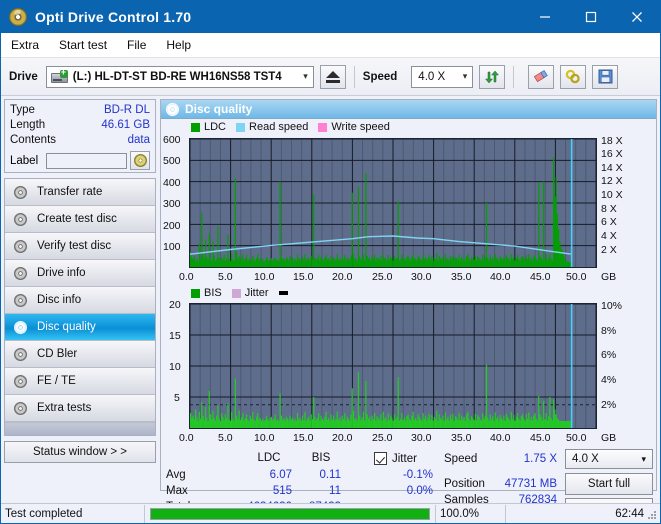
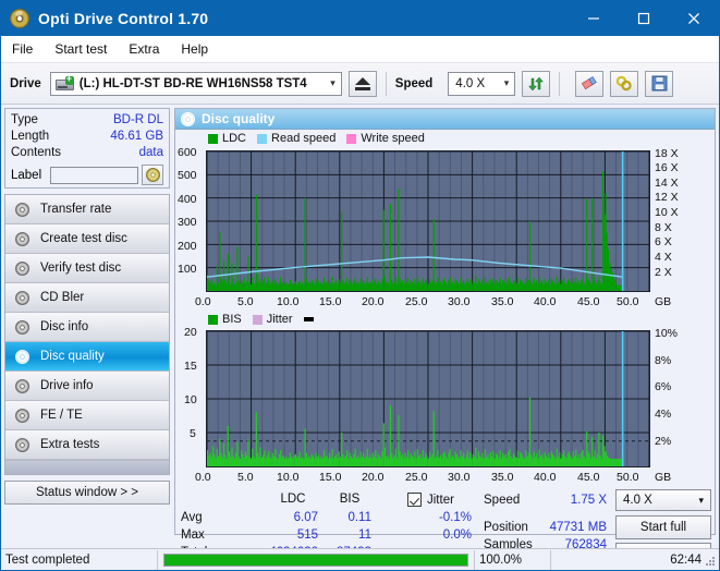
  Opti Drive Control 1.70
- Extra
+ File
  Start test
- File
+ Extra
  Help
  Drive
  (L:) HL-DT-ST BD-RE WH16NS58 TST4
  ▾
  Speed
  4.0 X
  ▾
  Type
  BD-R DL
  Length
  46.61 GB
  Contents
  data
  Label
  Transfer rate
  Create test disc
  Verify test disc
- Drive info
+ CD Bler
  Disc info
  Disc quality
- CD Bler
+ Drive info
  FE / TE
  Extra tests
  Status window > >
  Disc quality
  LDC
  Read speed
  Write speed
  600
  500
  400
  300
  200
  100
  18 X
  16 X
  14 X
  12 X
  10 X
  8 X
  6 X
  4 X
  2 X
  0.0
  5.0
  10.0
  15.0
  20.0
  25.0
  30.0
  35.0
  40.0
  45.0
  50.0
  GB
  BIS
  Jitter
  20
  15
  10
  5
  10%
  8%
  6%
  4%
  2%
  0.0
  5.0
  10.0
  15.0
  20.0
  25.0
  30.0
  35.0
  40.0
  45.0
  50.0
  GB
  LDC
  BIS
  Avg
  6.07
  0.11
  Max
  515
  11
  Jitter
  -0.1%
  0.0%
  Speed
  1.75 X
  Position
  47731 MB
  Samples
  762834
  4.0 X
  ▾
  Start full
  Test completed
  100.0%
  62:44
